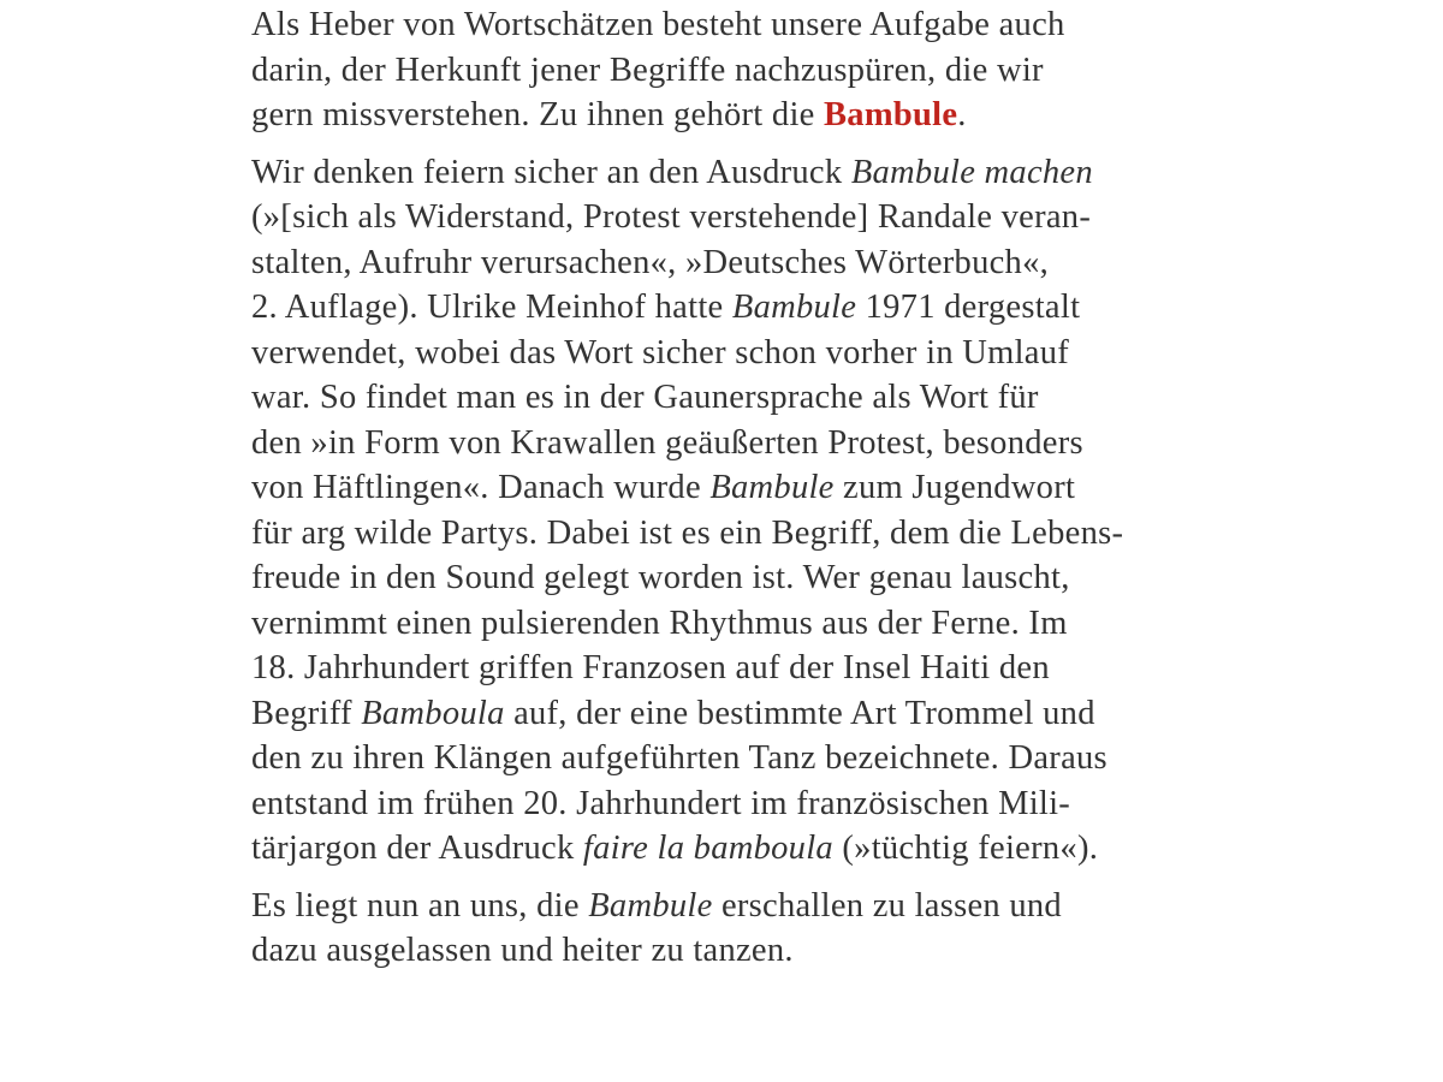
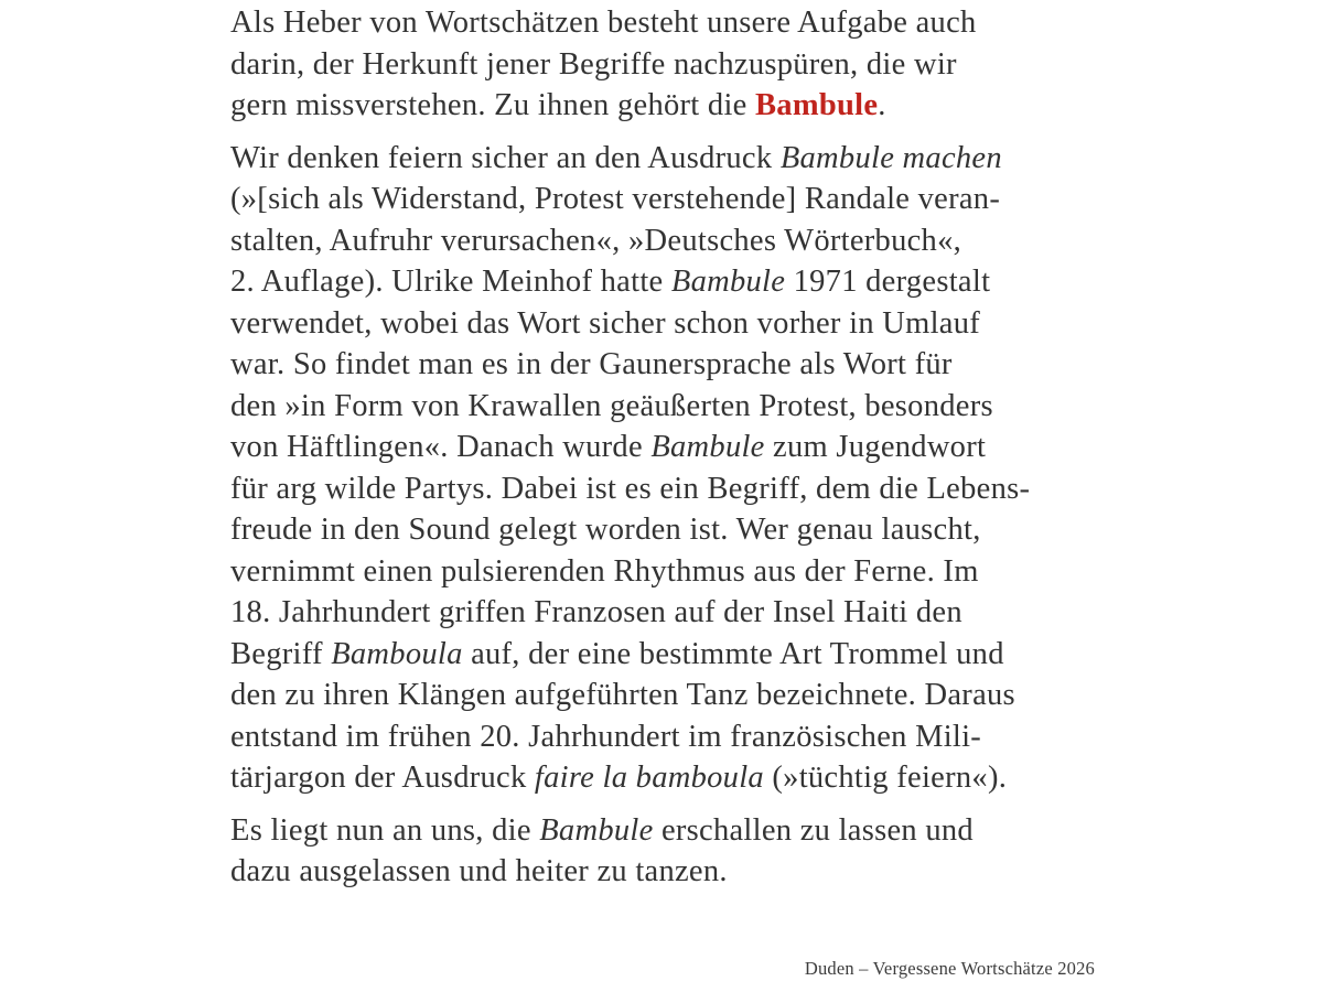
  Als Heber von Wortschätzen besteht unsere Aufgabe auch
  darin, der Herkunft jener Begriffe nachzuspüren, die wir
  gern missverstehen. Zu ihnen gehört die Bambule.
  Wir denken feiern sicher an den Ausdruck Bambule machen
  (»[sich als Widerstand, Protest verstehende] Randale veran-
  stalten, Aufruhr verursachen«, »Deutsches Wörterbuch«,
  2. Auflage). Ulrike Meinhof hatte Bambule 1971 dergestalt
  verwendet, wobei das Wort sicher schon vorher in Umlauf
  war. So findet man es in der Gaunersprache als Wort für
  den »in Form von Krawallen geäußerten Protest, besonders
  von Häftlingen«. Danach wurde Bambule zum Jugendwort
  für arg wilde Partys. Dabei ist es ein Begriff, dem die Lebens-
  freude in den Sound gelegt worden ist. Wer genau lauscht,
  vernimmt einen pulsierenden Rhythmus aus der Ferne. Im
  18. Jahrhundert griffen Franzosen auf der Insel Haiti den
  Begriff Bamboula auf, der eine bestimmte Art Trommel und
  den zu ihren Klängen aufgeführten Tanz bezeichnete. Daraus
  entstand im frühen 20. Jahrhundert im französischen Mili-
  tärjargon der Ausdruck faire la bamboula (»tüchtig feiern«).
  Es liegt nun an uns, die Bambule erschallen zu lassen und
  dazu ausgelassen und heiter zu tanzen.
+ Duden – Vergessene Wortschätze 2026
